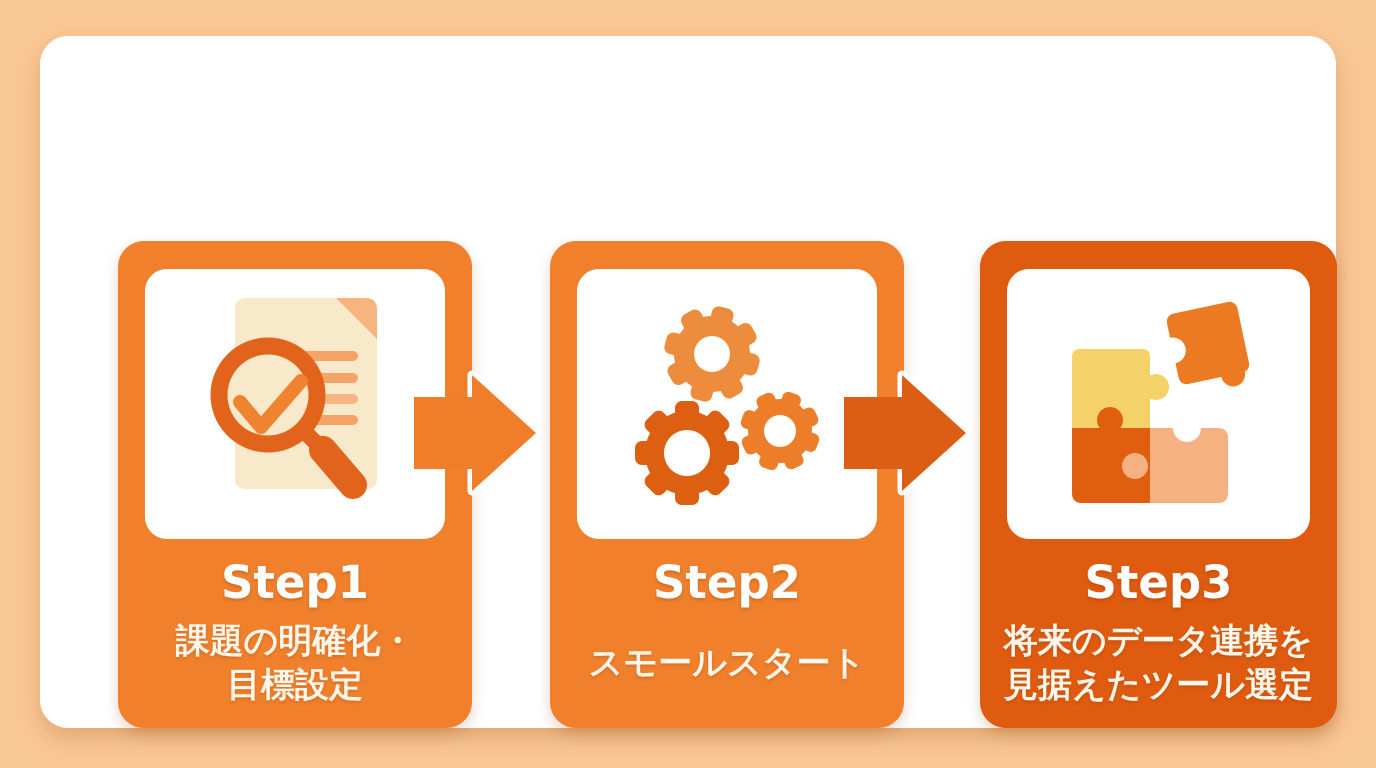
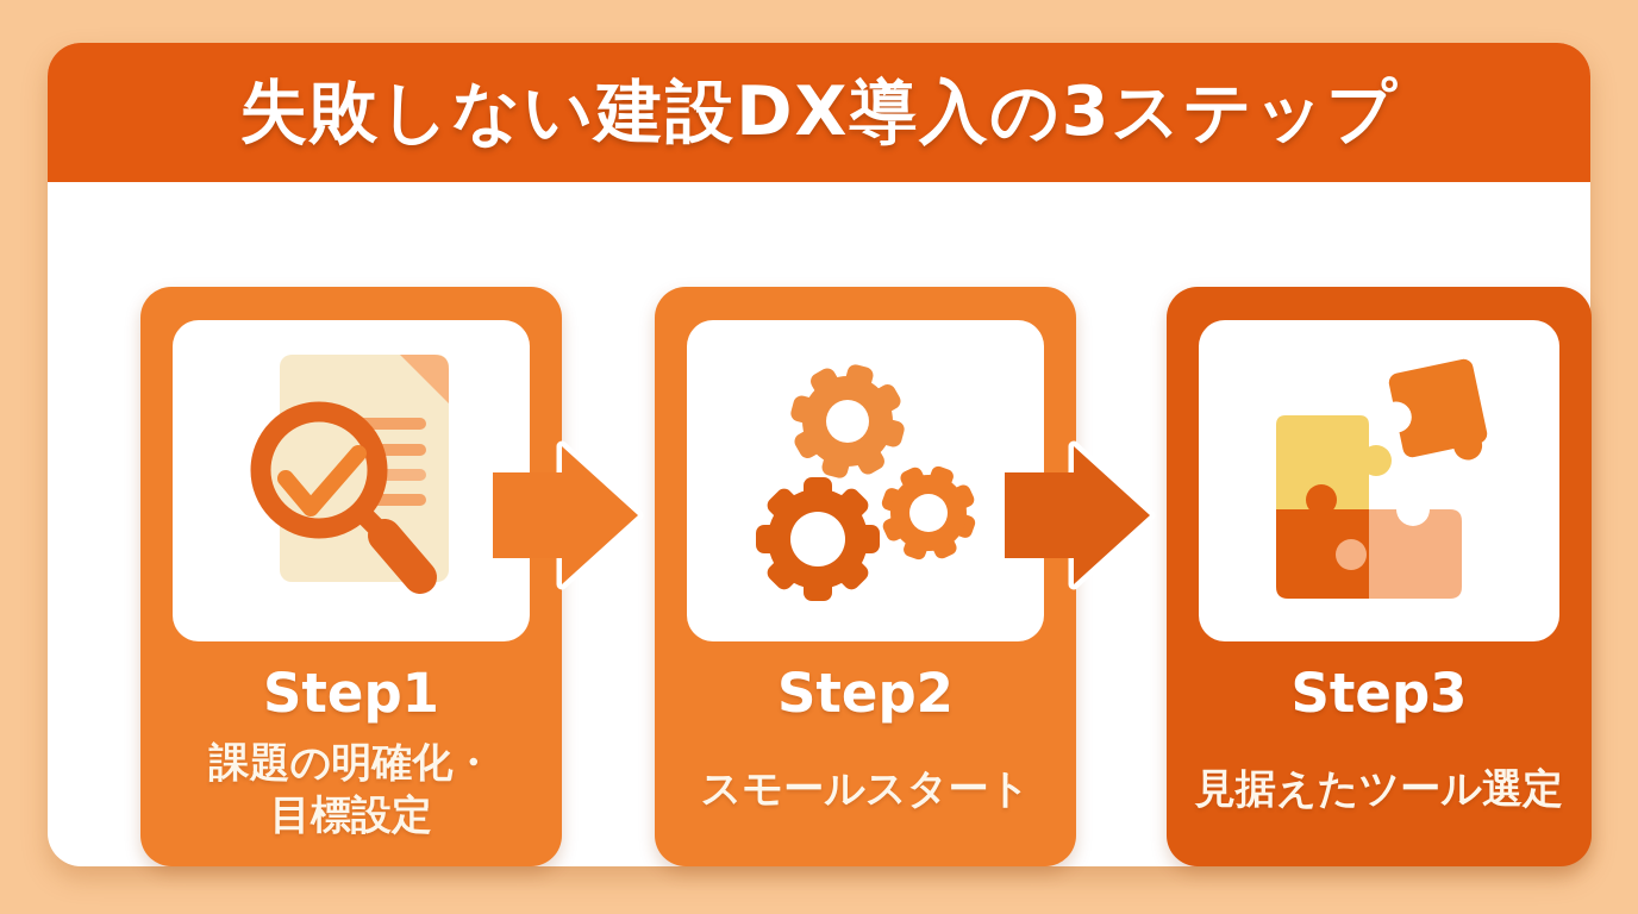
+ 失敗しない建設DX導入の3ステップ
  Step1
  課題の明確化・
  目標設定
  Step2
  スモールスタート
  Step3
- 将来のデータ連携を
  見据えたツール選定
